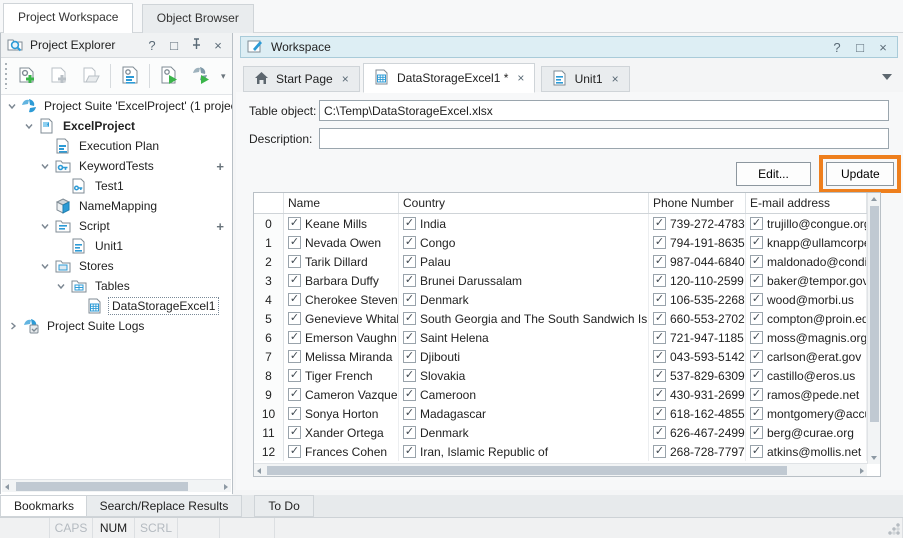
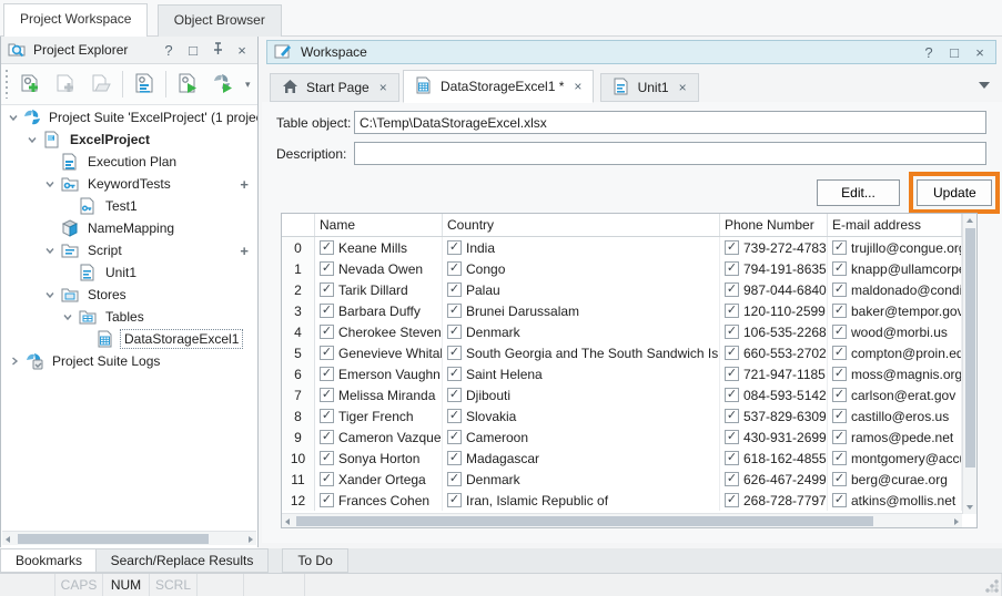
  Project Workspace
  Object Browser
  Project Explorer
  ?
  □
  ×
  ▾
  Project Suite 'ExcelProject' (1 proje
  ExcelProject
  Execution Plan
  KeywordTests
  +
  Test1
  NameMapping
  Script
  +
  Unit1
  Stores
  Tables
  DataStorageExcel1
  Project Suite Logs
  Workspace
  ?
  □
  ×
  Start Page
  ×
  DataStorageExcel1 *
  ×
  Unit1
  ×
  Table object:
  C:\Temp\DataStorageExcel.xlsx
  Description:
  Edit...
  Update
  Name
  Country
  Phone Number
  E-mail address
  0
  ✓
  Keane Mills
  ✓
  India
  ✓
  739-272-4783
  ✓
  trujillo@congue.or
  1
  ✓
  Nevada Owen
  ✓
  Congo
  ✓
  794-191-8635
  ✓
  knapp@ullamcorp
  2
  ✓
  Tarik Dillard
  ✓
  Palau
  ✓
  987-044-6840
  ✓
  maldonado@condi
  3
  ✓
  Barbara Duffy
  ✓
  Brunei Darussalam
  ✓
  120-110-2599
  ✓
  baker@tempor.gov
  4
  ✓
  Cherokee Steven
  ✓
  Denmark
  ✓
  106-535-2268
  ✓
  wood@morbi.us
  5
  ✓
  Genevieve Whita
  ✓
  South Georgia and The South Sandwich Is
  ✓
  660-553-2702
  ✓
  compton@proin.ed
  6
  ✓
  Emerson Vaughn
  ✓
  Saint Helena
  ✓
  721-947-1185
  ✓
  moss@magnis.org
  7
  ✓
  Melissa Miranda
  ✓
  Djibouti
  ✓
- 043-593-5142
+ 084-593-5142
  ✓
  carlson@erat.gov
  8
  ✓
  Tiger French
  ✓
  Slovakia
  ✓
  537-829-6309
  ✓
  castillo@eros.us
  9
  ✓
  Cameron Vazque
  ✓
  Cameroon
  ✓
  430-931-2699
  ✓
  ramos@pede.net
  10
  ✓
  Sonya Horton
  ✓
  Madagascar
  ✓
  618-162-4855
  ✓
  montgomery@acc
  11
  ✓
  Xander Ortega
  ✓
  Denmark
  ✓
  626-467-2499
  ✓
  berg@curae.org
  12
  ✓
  Frances Cohen
  ✓
  Iran, Islamic Republic of
  ✓
  268-728-7797
  ✓
  atkins@mollis.net
  Bookmarks
  Search/Replace Results
  To Do
  CAPS
  NUM
  SCRL
